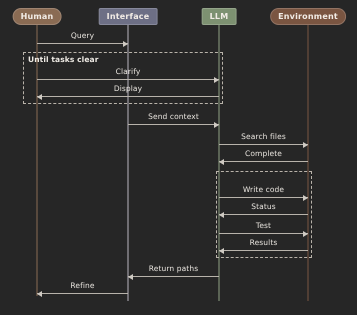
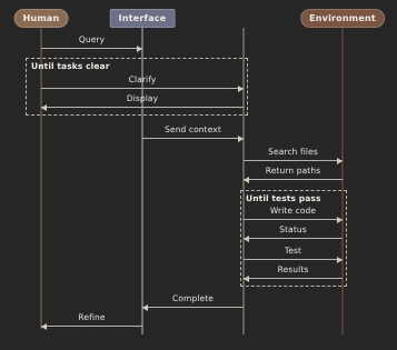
  Until tasks clear
+ Until tests pass
  Query
  Clarify
  Display
  Send context
  Search files
- Complete
+ Return paths
  Write code
  Status
  Test
  Results
- Return paths
+ Complete
  Refine
  Human
  Interface
- LLM
  Environment
